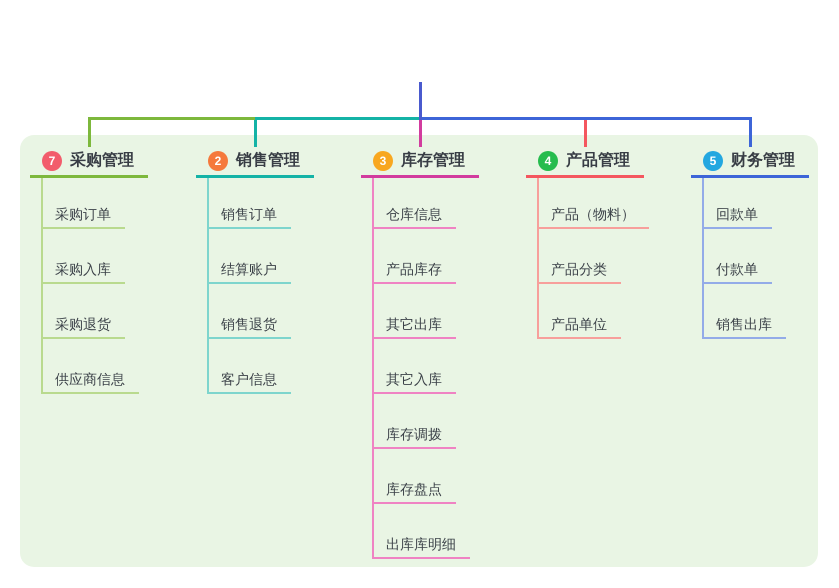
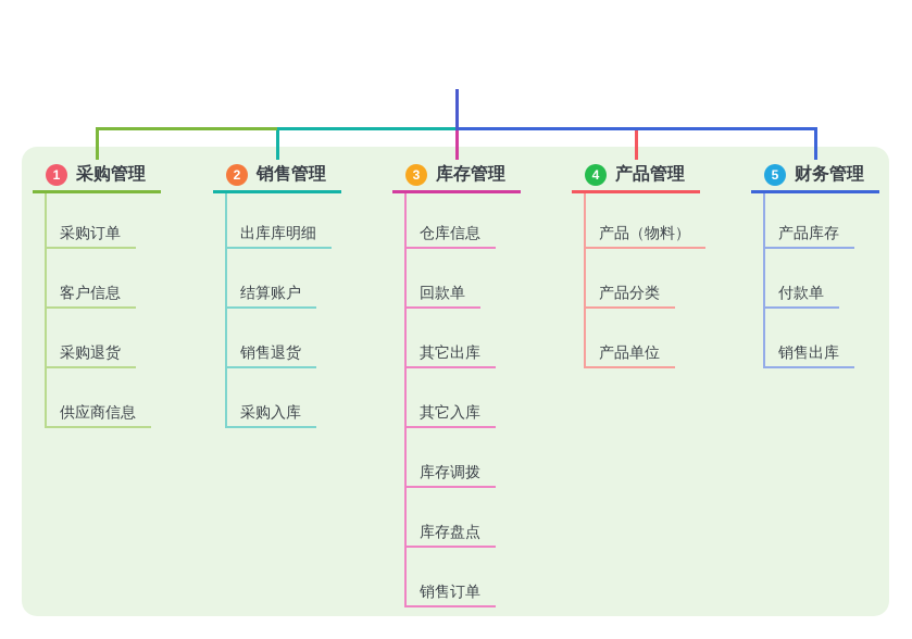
- 7
+ 1
  采购管理
  采购订单
- 采购入库
+ 客户信息
  采购退货
  供应商信息
  2
  销售管理
- 销售订单
+ 出库库明细
  结算账户
  销售退货
- 客户信息
+ 采购入库
  3
  库存管理
  仓库信息
- 产品库存
+ 回款单
  其它出库
  其它入库
  库存调拨
  库存盘点
- 出库库明细
+ 销售订单
  4
  产品管理
  产品（物料）
  产品分类
  产品单位
  5
  财务管理
- 回款单
+ 产品库存
  付款单
  销售出库
